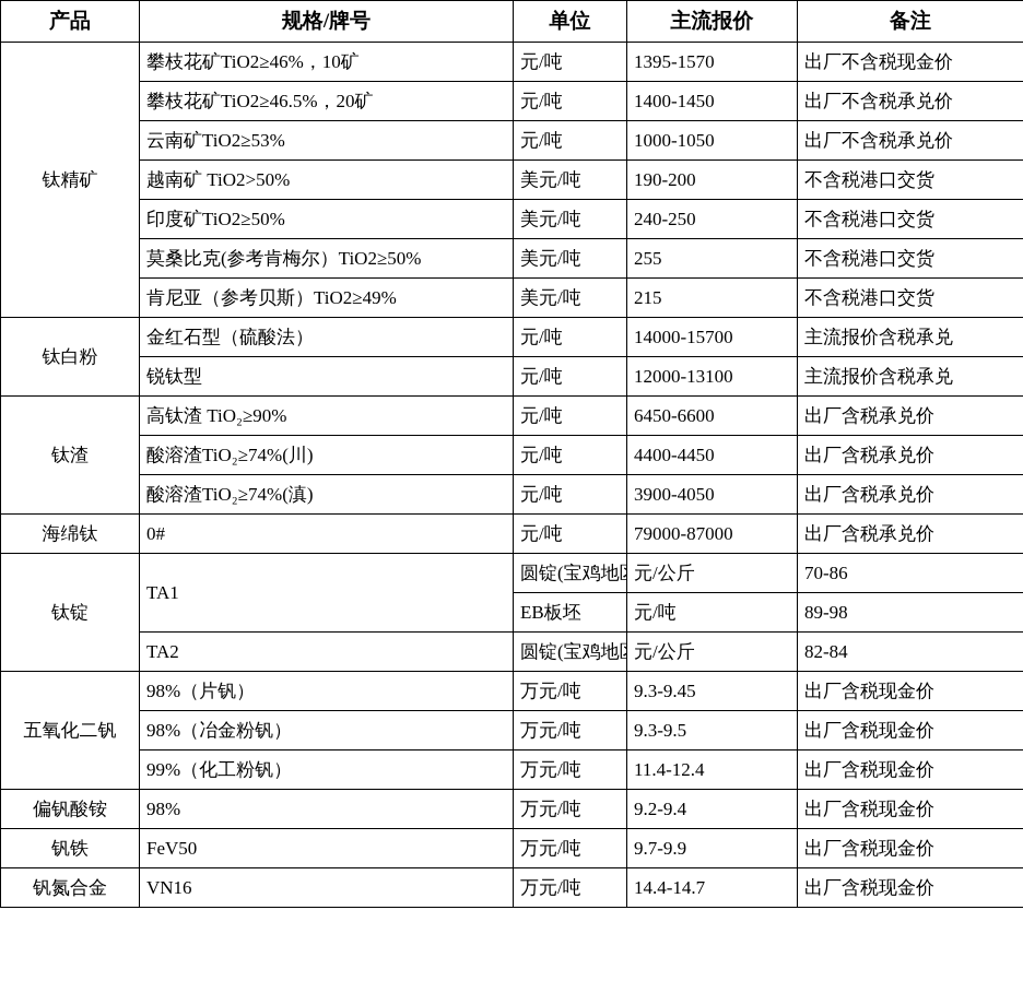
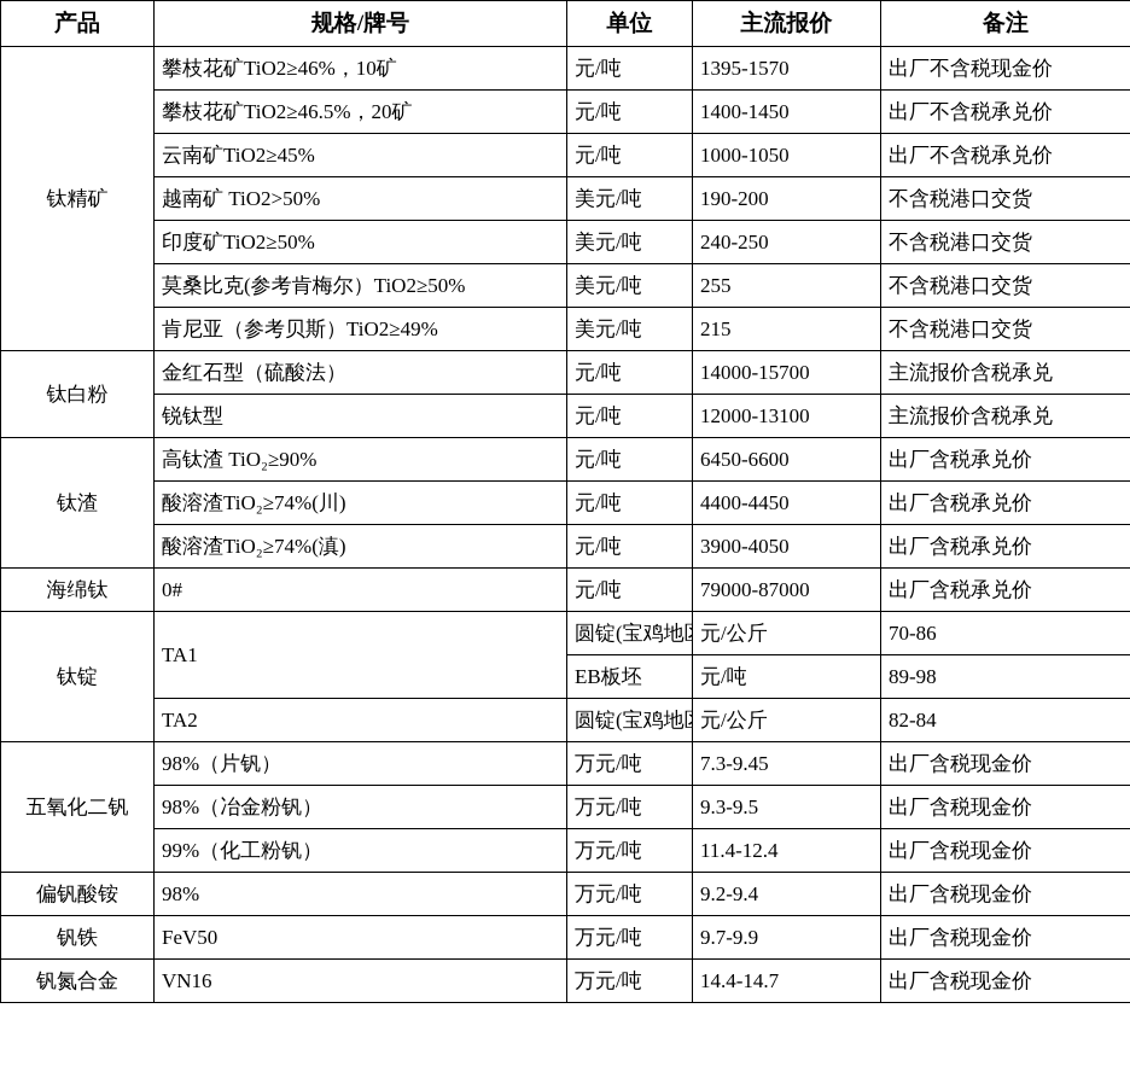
  产品	规格/牌号	单位	主流报价	备注
  钛精矿	攀枝花矿TiO2≥46%，10矿	元/吨	1395-1570	出厂不含税现金价
  攀枝花矿TiO2≥46.5%，20矿	元/吨	1400-1450	出厂不含税承兑价
- 云南矿TiO2≥53%	元/吨	1000-1050	出厂不含税承兑价
+ 云南矿TiO2≥45%	元/吨	1000-1050	出厂不含税承兑价
  越南矿 TiO2>50%	美元/吨	190-200	不含税港口交货
  印度矿TiO2≥50%	美元/吨	240-250	不含税港口交货
  莫桑比克(参考肯梅尔）TiO2≥50%	美元/吨	255	不含税港口交货
  肯尼亚（参考贝斯）TiO2≥49%	美元/吨	215	不含税港口交货
  钛白粉	金红石型（硫酸法）	元/吨	14000-15700	主流报价含税承兑
  锐钛型	元/吨	12000-13100	主流报价含税承兑
  钛渣	高钛渣 TiO₂≥90%	元/吨	6450-6600	出厂含税承兑价
  酸溶渣TiO₂≥74%(川)	元/吨	4400-4450	出厂含税承兑价
  酸溶渣TiO₂≥74%(滇)	元/吨	3900-4050	出厂含税承兑价
  海绵钛	0#	元/吨	79000-87000	出厂含税承兑价
  钛锭	TA1	圆锭(宝鸡地	元/公斤	70-86
  EB板坯	元/吨	89-98
  TA2	圆锭(宝鸡地	元/公斤	82-84
- 五氧化二钒	98%（片钒）	万元/吨	9.3-9.45	出厂含税现金价
+ 五氧化二钒	98%（片钒）	万元/吨	7.3-9.45	出厂含税现金价
  98%（冶金粉钒）	万元/吨	9.3-9.5	出厂含税现金价
  99%（化工粉钒）	万元/吨	11.4-12.4	出厂含税现金价
  偏钒酸铵	98%	万元/吨	9.2-9.4	出厂含税现金价
  钒铁	FeV50	万元/吨	9.7-9.9	出厂含税现金价
  钒氮合金	VN16	万元/吨	14.4-14.7	出厂含税现金价
